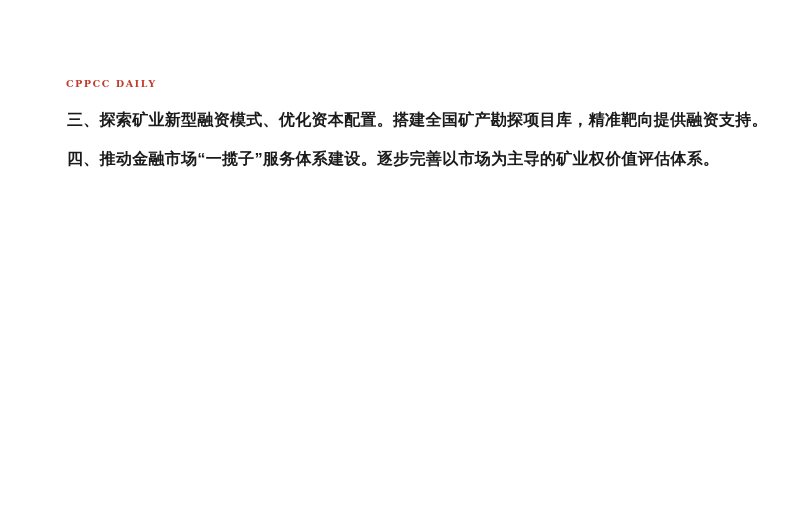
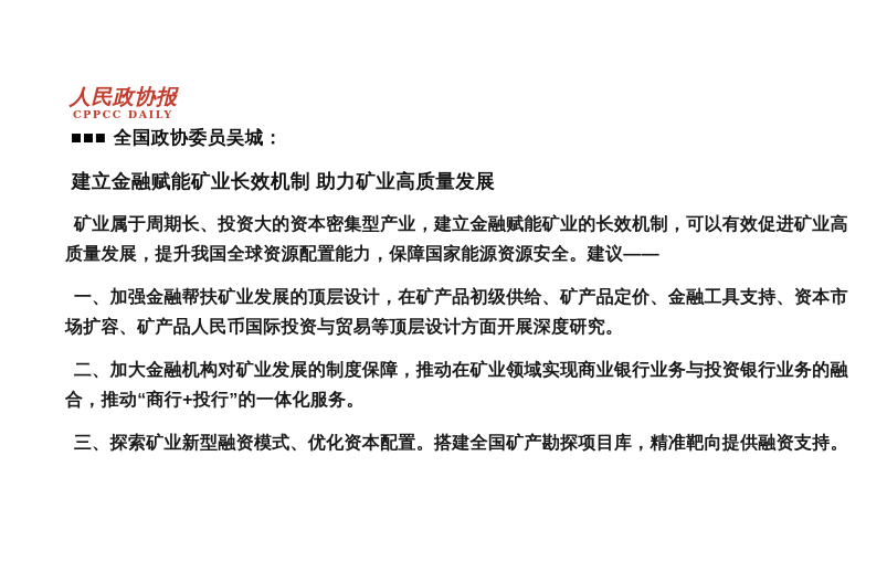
+ 人民政协报
  CPPCC DAILY
+ ■■■ 全国政协委员吴城：
+ 建立金融赋能矿业长效机制 助力矿业高质量发展
+ 矿业属于周期长、投资大的资本密集型产业，建立金融赋能矿业的长效机制，可以有效促进矿业高质量发展，提升我国全球资源配置能力，保障国家能源资源安全。建议——
+ 一、加强金融帮扶矿业发展的顶层设计，在矿产品初级供给、矿产品定价、金融工具支持、资本市场扩容、矿产品人民币国际投资与贸易等顶层设计方面开展深度研究。
+ 二、加大金融机构对矿业发展的制度保障，推动在矿业领域实现商业银行业务与投资银行业务的融合，推动“商行+投行”的一体化服务。
  三、探索矿业新型融资模式、优化资本配置。搭建全国矿产勘探项目库，精准靶向提供融资支持。
- 四、推动金融市场“一揽子”服务体系建设。逐步完善以市场为主导的矿业权价值评估体系。
